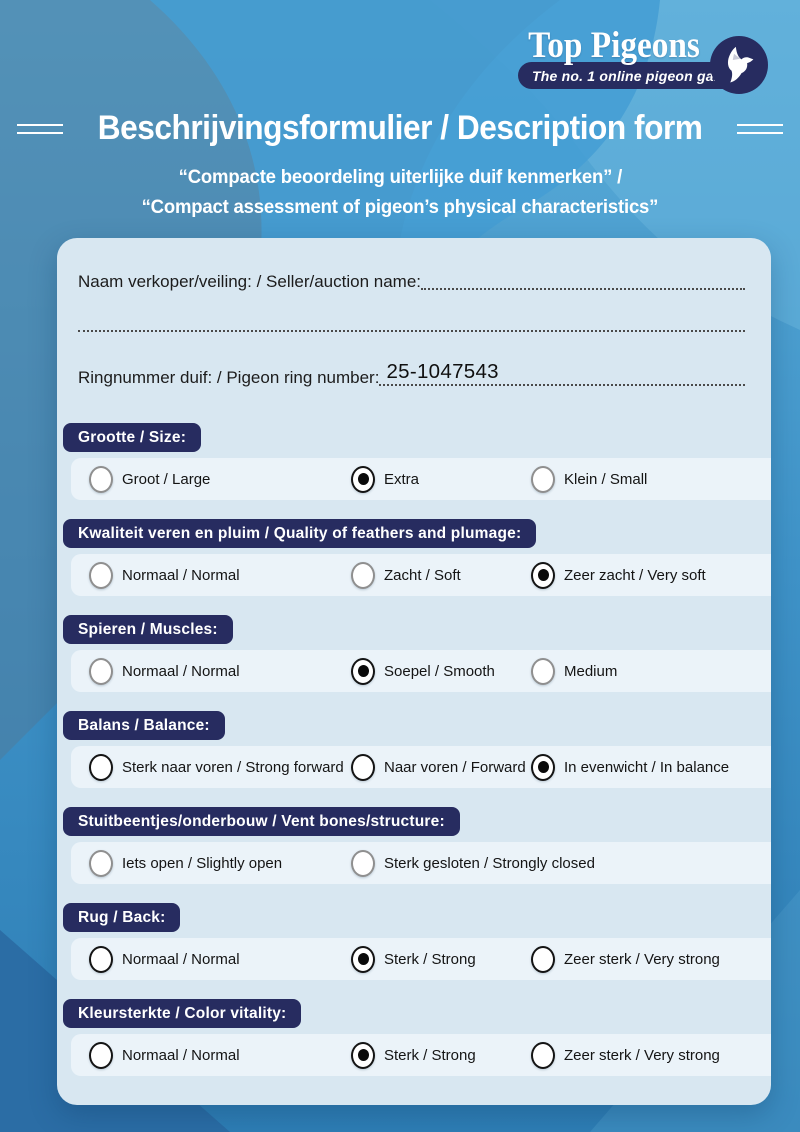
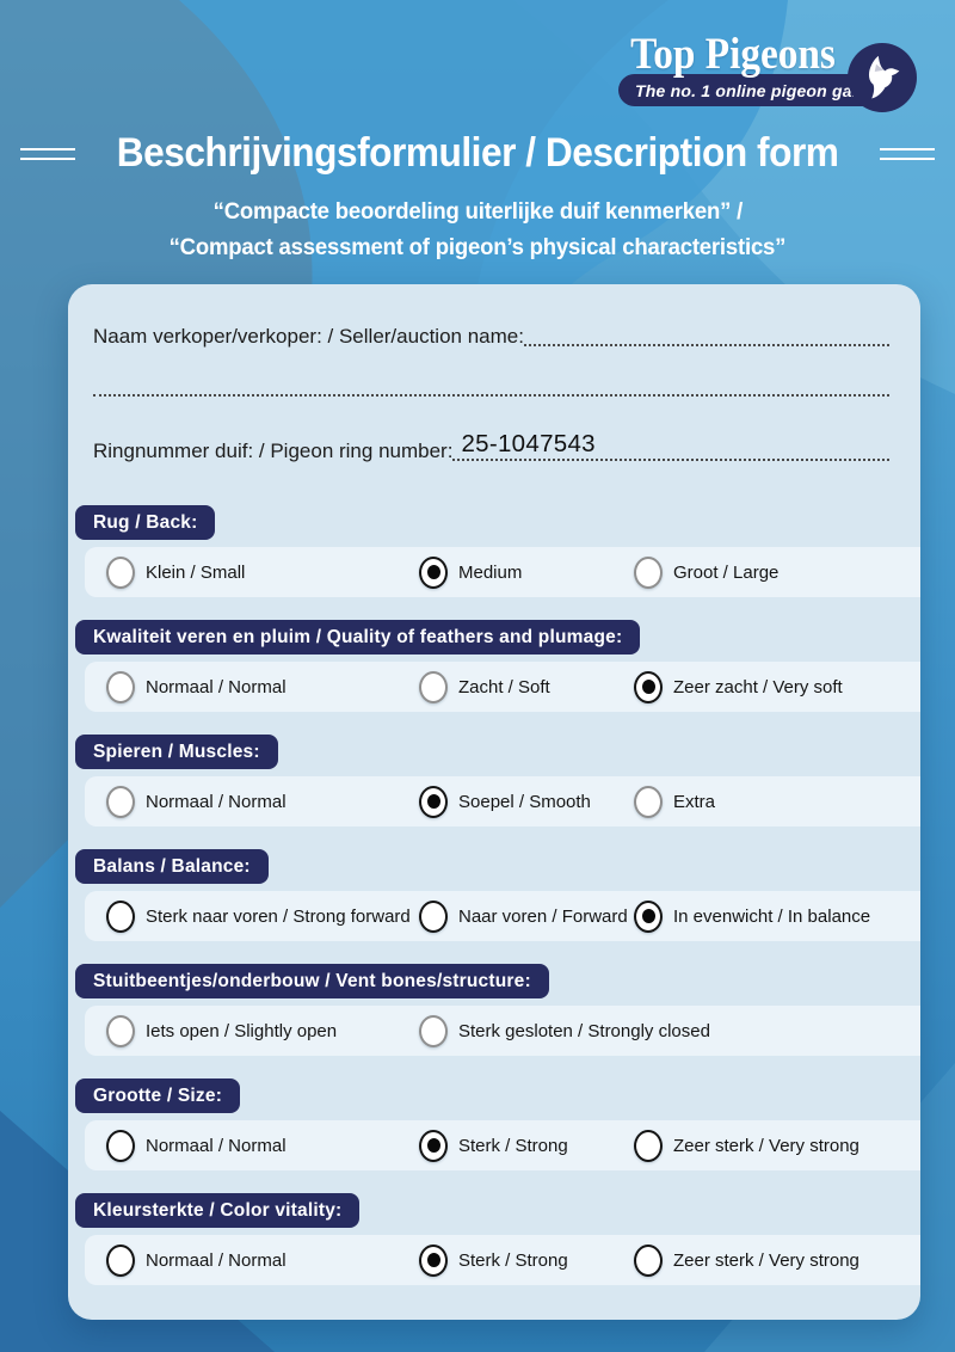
  Top Pigeons
  The no. 1 online pigeon ga
  Beschrijvingsformulier / Description form
  “Compacte beoordeling uiterlijke duif kenmerken” /
  “Compact assessment of pigeon’s physical characteristics”
- Naam verkoper/veiling: / Seller/auction name:
+ Naam verkoper/verkoper: / Seller/auction name:
  Ringnummer duif: / Pigeon ring number:
  25-1047543
- Grootte / Size:
+ Rug / Back:
- Groot / Large
+ Klein / Small
- Extra
+ Medium
- Klein / Small
+ Groot / Large
  Kwaliteit veren en pluim / Quality of feathers and plumage:
  Normaal / Normal
  Zacht / Soft
  Zeer zacht / Very soft
  Spieren / Muscles:
  Normaal / Normal
  Soepel / Smooth
- Medium
+ Extra
  Balans / Balance:
  Sterk naar voren / Strong forward
  Naar voren / Forward
  In evenwicht / In balance
  Stuitbeentjes/onderbouw / Vent bones/structure:
  Iets open / Slightly open
  Sterk gesloten / Strongly closed
- Rug / Back:
+ Grootte / Size:
  Normaal / Normal
  Sterk / Strong
  Zeer sterk / Very strong
  Kleursterkte / Color vitality:
  Normaal / Normal
  Sterk / Strong
  Zeer sterk / Very strong
